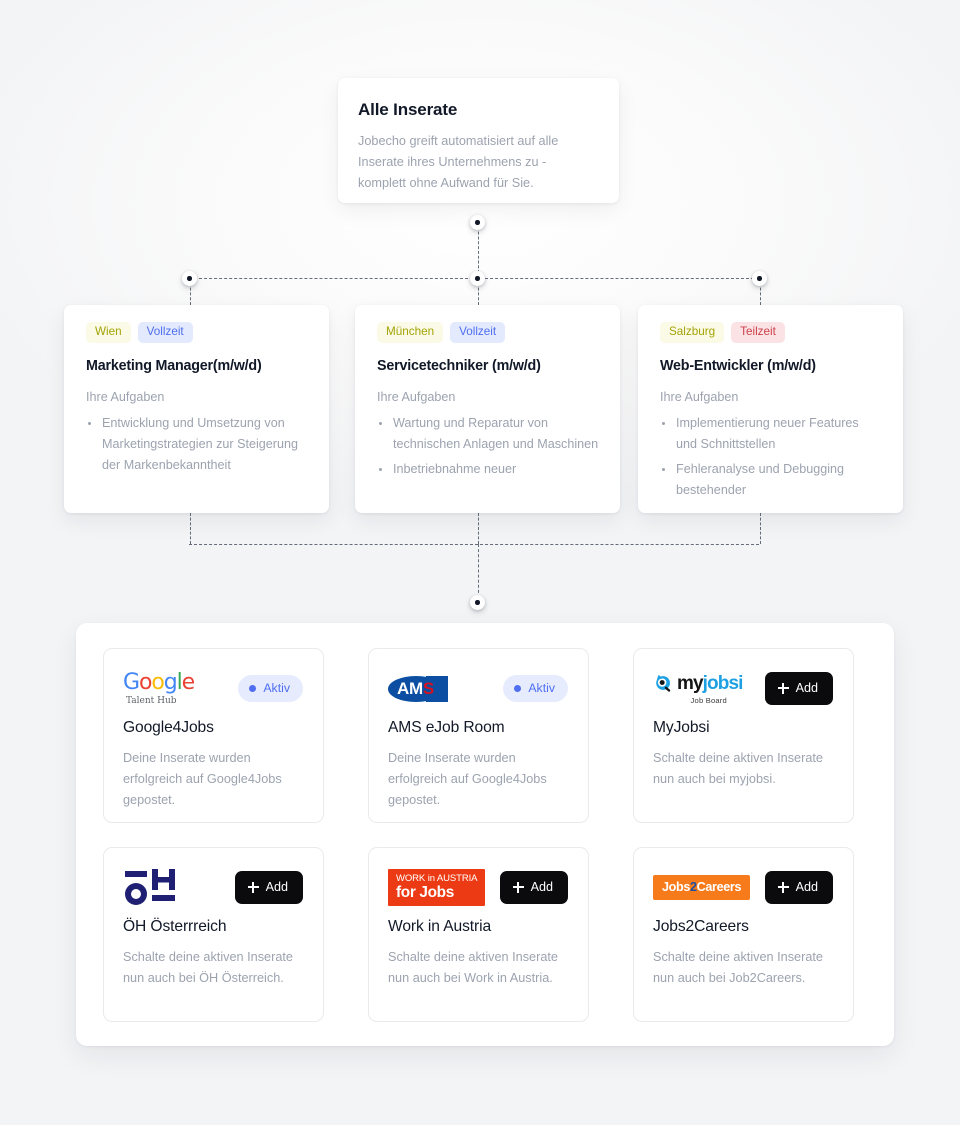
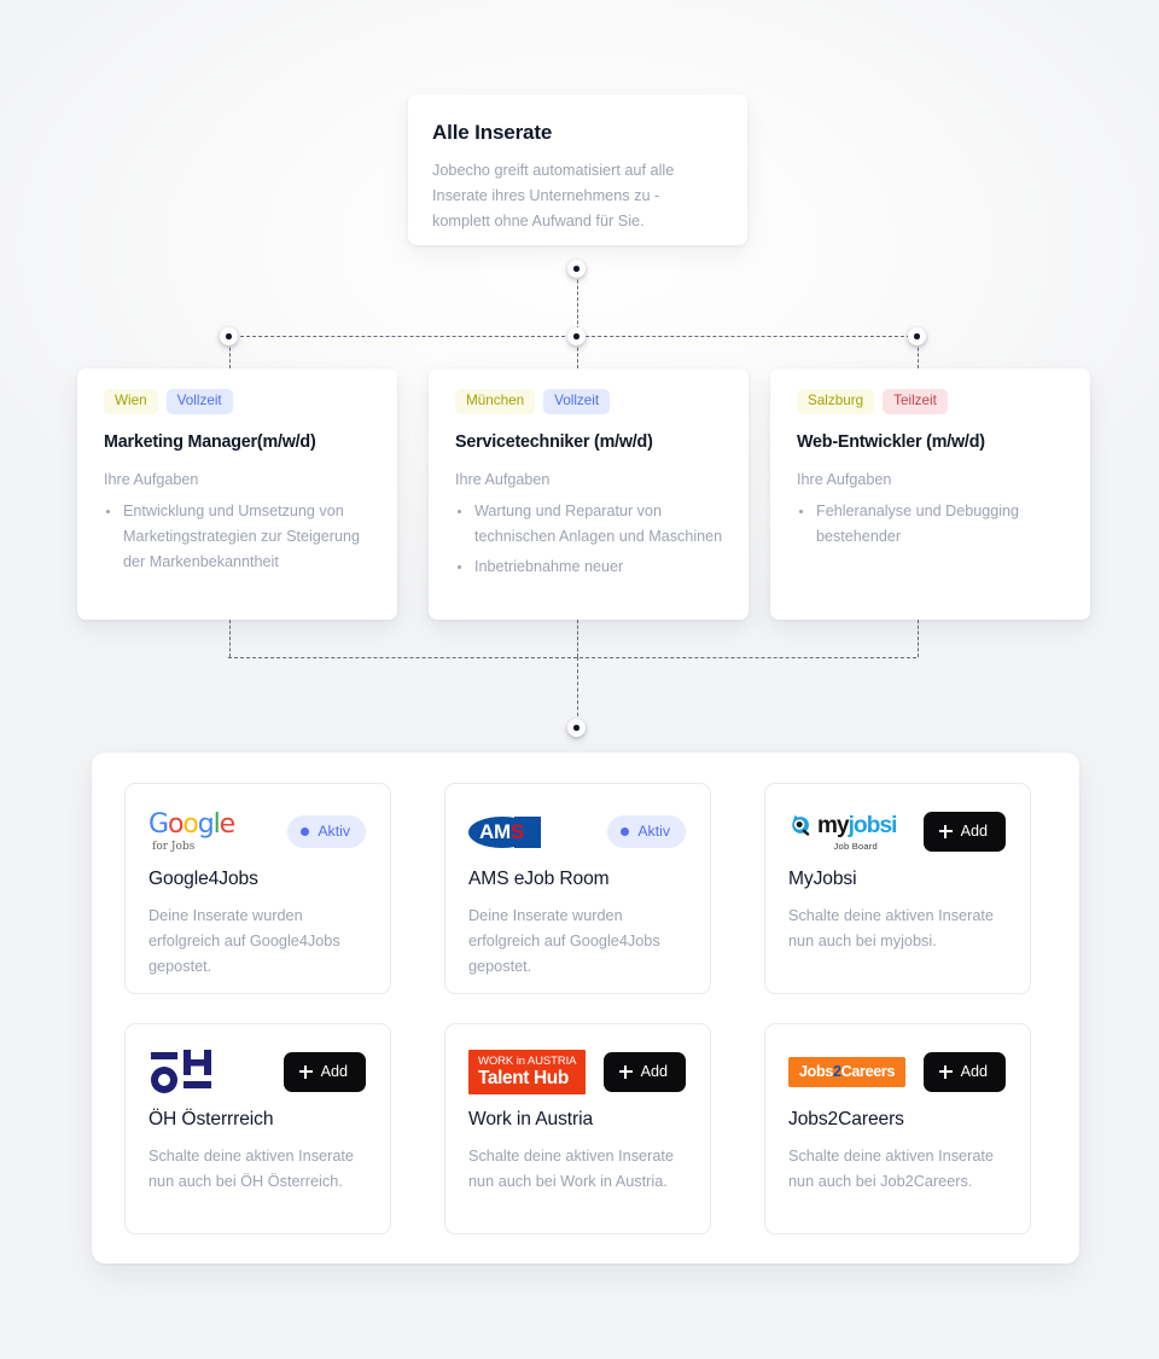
  Alle Inserate
  Jobecho greift automatisiert auf alle Inserate ihres Unternehmens zu - komplett ohne Aufwand für Sie.
  Wien
  Vollzeit
  Marketing Manager(m/w/d)
  Ihre Aufgaben
  Entwicklung und Umsetzung von Marketingstrategien zur Steigerung der Markenbekanntheit
  München
  Vollzeit
  Servicetechniker (m/w/d)
  Ihre Aufgaben
  Wartung und Reparatur von technischen Anlagen und Maschinen
  Inbetriebnahme neuer
  Salzburg
  Teilzeit
  Web-Entwickler (m/w/d)
  Ihre Aufgaben
- Implementierung neuer Features und Schnittstellen
  Fehleranalyse und Debugging bestehender
  Google
- Talent Hub
+ for Jobs
  Aktiv
  Google4Jobs
  Deine Inserate wurden erfolgreich auf Google4Jobs gepostet.
  AMS
  Aktiv
  AMS eJob Room
  Deine Inserate wurden erfolgreich auf Google4Jobs gepostet.
  myjobsi
  Job Board
  Add
  MyJobsi
  Schalte deine aktiven Inserate nun auch bei myjobsi.
  Add
  ÖH Österrreich
  Schalte deine aktiven Inserate nun auch bei ÖH Österreich.
  WORK in AUSTRIA
- for Jobs
+ Talent Hub
  Add
  Work in Austria
  Schalte deine aktiven Inserate nun auch bei Work in Austria.
  Jobs2Careers
  Add
  Jobs2Careers
  Schalte deine aktiven Inserate nun auch bei Job2Careers.
